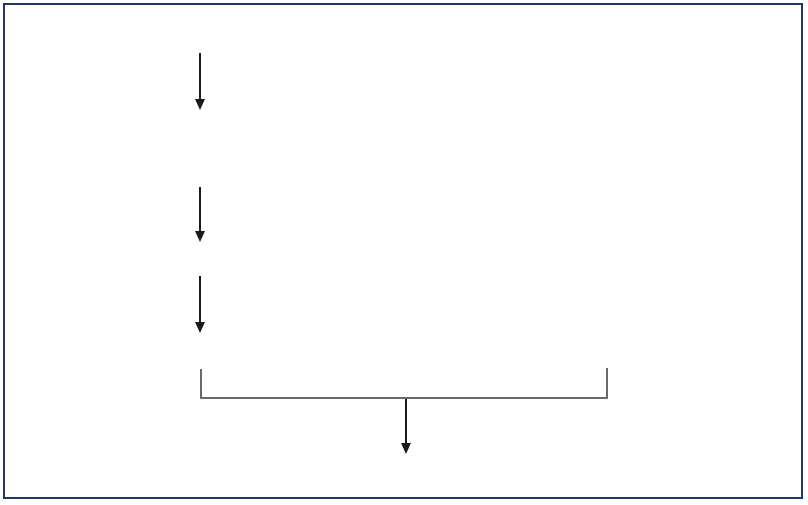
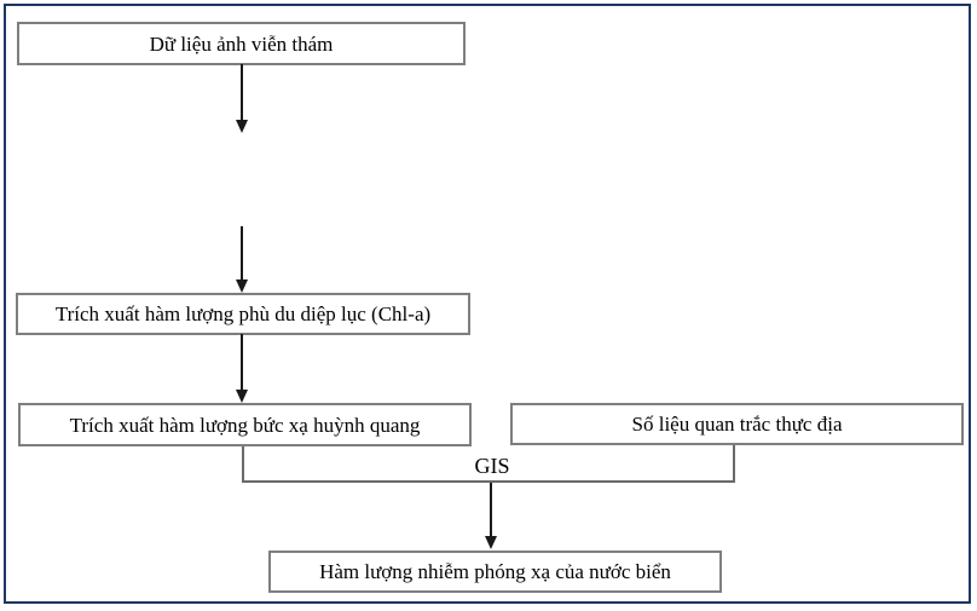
+ Dữ liệu ảnh viễn thám
+ Trích xuất hàm lượng phù du diệp lục (Chl-a)
+ Trích xuất hàm lượng bức xạ huỳnh quang
+ Số liệu quan trắc thực địa
+ Hàm lượng nhiễm phóng xạ của nước biển
+ GIS
